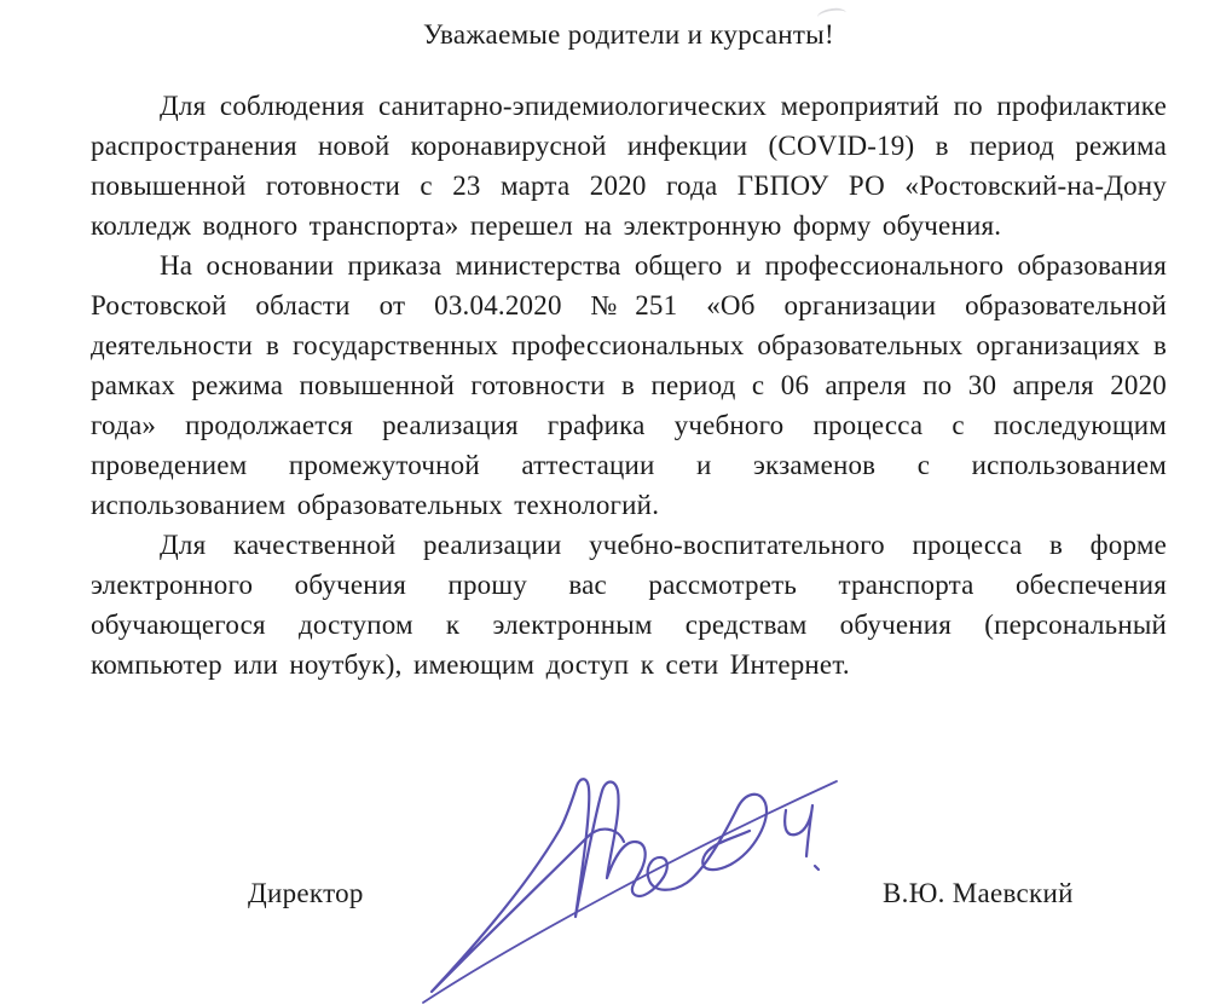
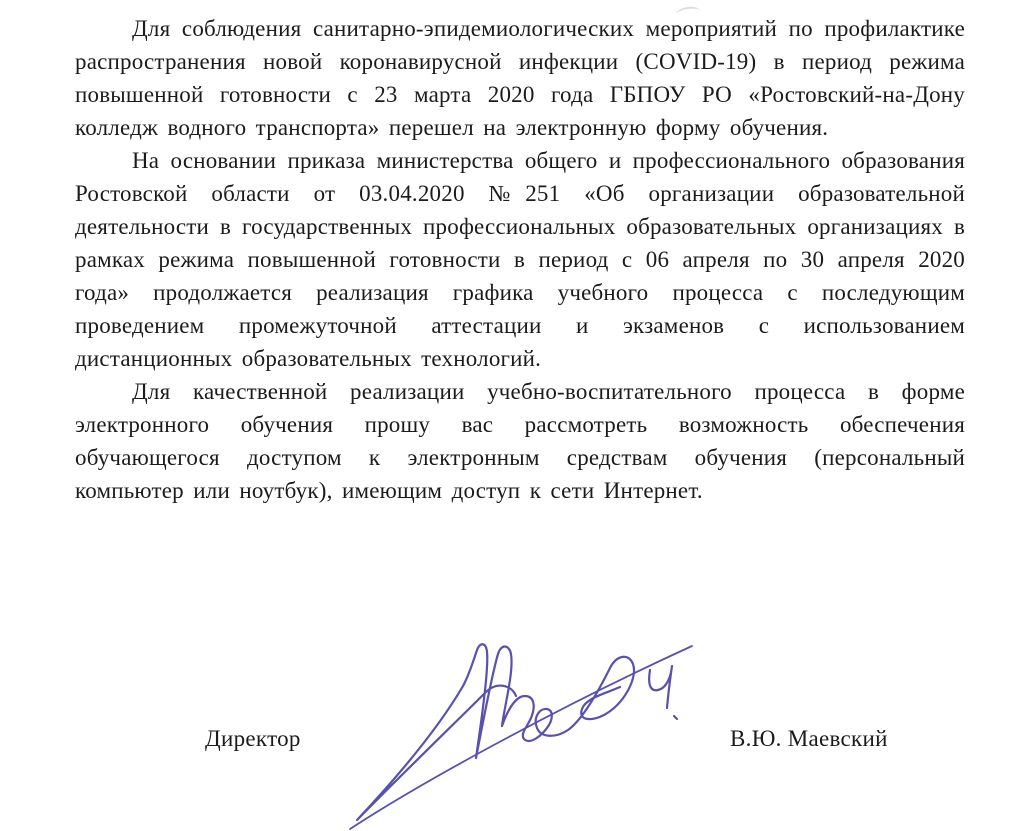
- Уважаемые родители и курсанты!
  Для соблюдения санитарно-эпидемиологических мероприятий по профилактике распространения новой коронавирусной инфекции (COVID-19) в период режима повышенной готовности с 23 марта 2020 года ГБПОУ РО «Ростовский-на-Дону колледж водного транспорта» перешел на электронную форму обучения.
- На основании приказа министерства общего и профессионального образования Ростовской области от 03.04.2020 №251 «Об организации образовательной деятельности в государственных профессиональных образовательных организациях в рамках режима повышенной готовности в период с 06 апреля по 30 апреля 2020 года» продолжается реализация графика учебного процесса с последующим проведением промежуточной аттестации и экзаменов с использованием использованием образовательных технологий.
+ На основании приказа министерства общего и профессионального образования Ростовской области от 03.04.2020 №251 «Об организации образовательной деятельности в государственных профессиональных образовательных организациях в рамках режима повышенной готовности в период с 06 апреля по 30 апреля 2020 года» продолжается реализация графика учебного процесса с последующим проведением промежуточной аттестации и экзаменов с использованием дистанционных образовательных технологий.
- Для качественной реализации учебно-воспитательного процесса в форме электронного обучения прошу вас рассмотреть транспорта обеспечения обучающегося доступом к электронным средствам обучения (персональный компьютер или ноутбук), имеющим доступ к сети Интернет.
+ Для качественной реализации учебно-воспитательного процесса в форме электронного обучения прошу вас рассмотреть возможность обеспечения обучающегося доступом к электронным средствам обучения (персональный компьютер или ноутбук), имеющим доступ к сети Интернет.
  Директор
  В.Ю. Маевский
